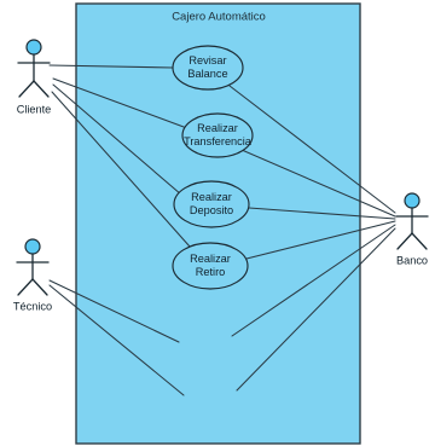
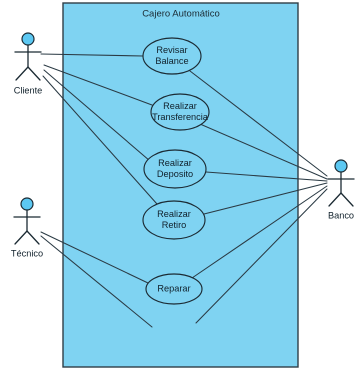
  Cajero Automático
  Revisar
  Balance
  Realizar
  Transferencia
  Realizar
  Deposito
  Realizar
  Retiro
+ Reparar
  Cliente
  Técnico
  Banco
